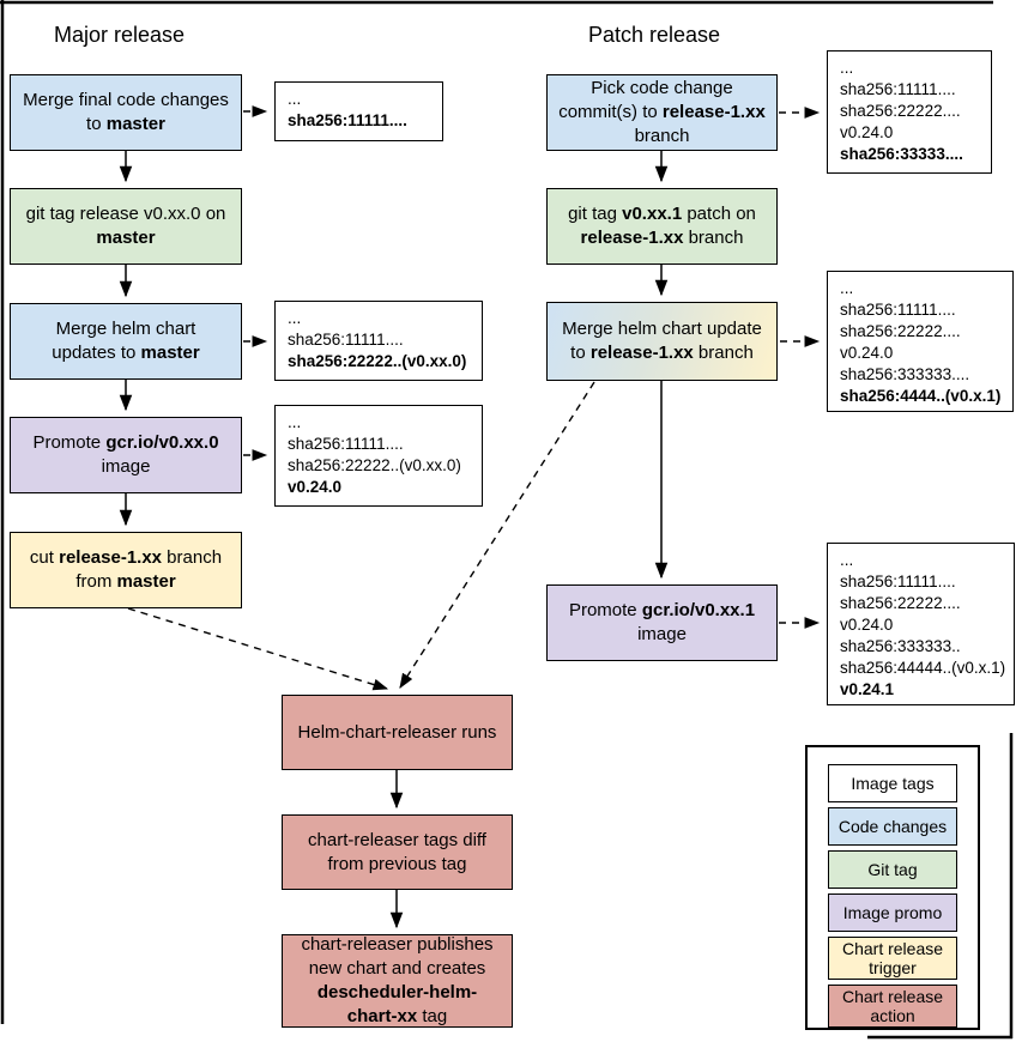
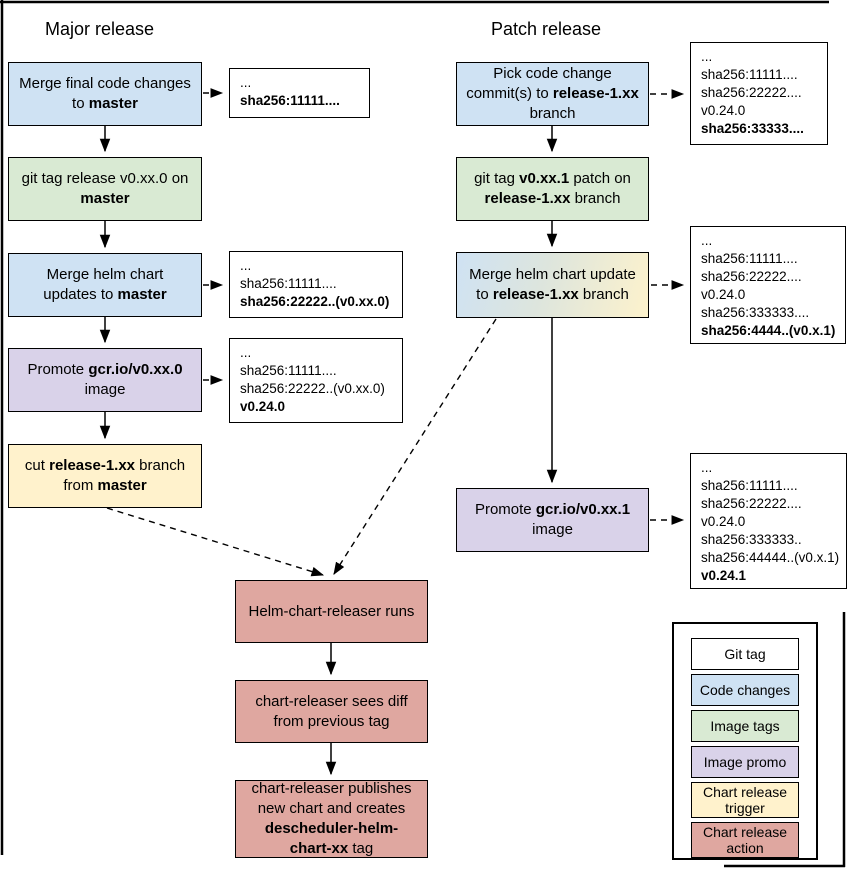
  Major release
  Patch release
  Merge final code changes to master
  git tag release v0.xx.0 on master
  Merge helm chart updates to master
  Promote gcr.io/v0.xx.0 image
  cut release-1.xx branch from master
  ...
  sha256:11111....
  ...
  sha256:11111....
  sha256:22222..(v0.xx.0)
  ...
  sha256:11111....
  sha256:22222..(v0.xx.0)
  v0.24.0
  Pick code change commit(s) to release-1.xx branch
  git tag v0.xx.1 patch on release-1.xx branch
  Merge helm chart update to release-1.xx branch
  Promote gcr.io/v0.xx.1 image
  ...
  sha256:11111....
  sha256:22222....
  v0.24.0
  sha256:33333....
  ...
  sha256:11111....
  sha256:22222....
  v0.24.0
  sha256:333333....
  sha256:4444..(v0.x.1)
  ...
  sha256:11111....
  sha256:22222....
  v0.24.0
  sha256:333333..
  sha256:44444..(v0.x.1)
  v0.24.1
  Helm-chart-releaser runs
- chart-releaser tags diff from previous tag
+ chart-releaser sees diff from previous tag
  chart-releaser publishes new chart and creates descheduler-helm-chart-xx tag
- Image tags
+ Git tag
  Code changes
- Git tag
+ Image tags
  Image promo
  Chart release trigger
  Chart release action
